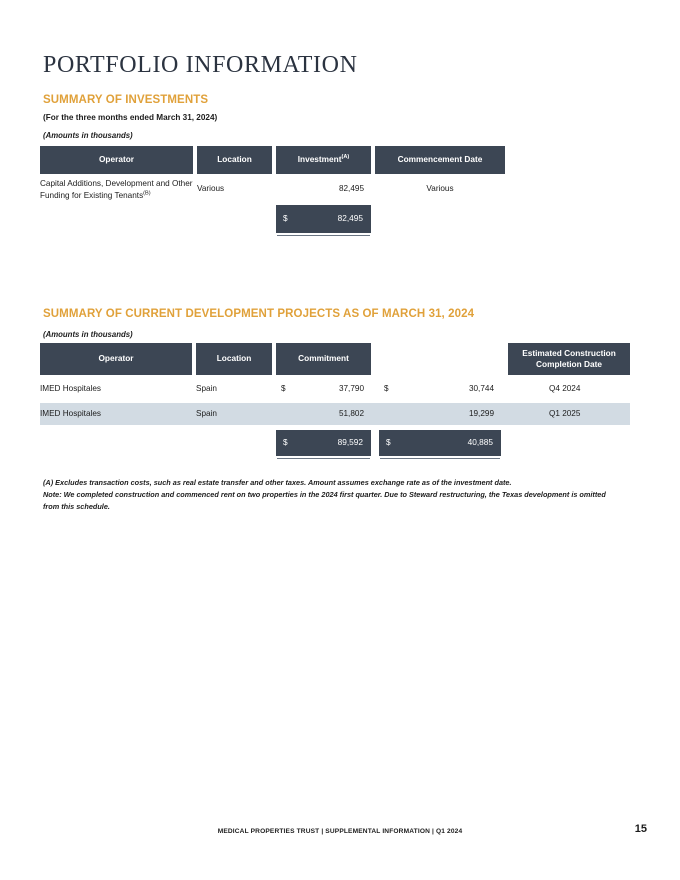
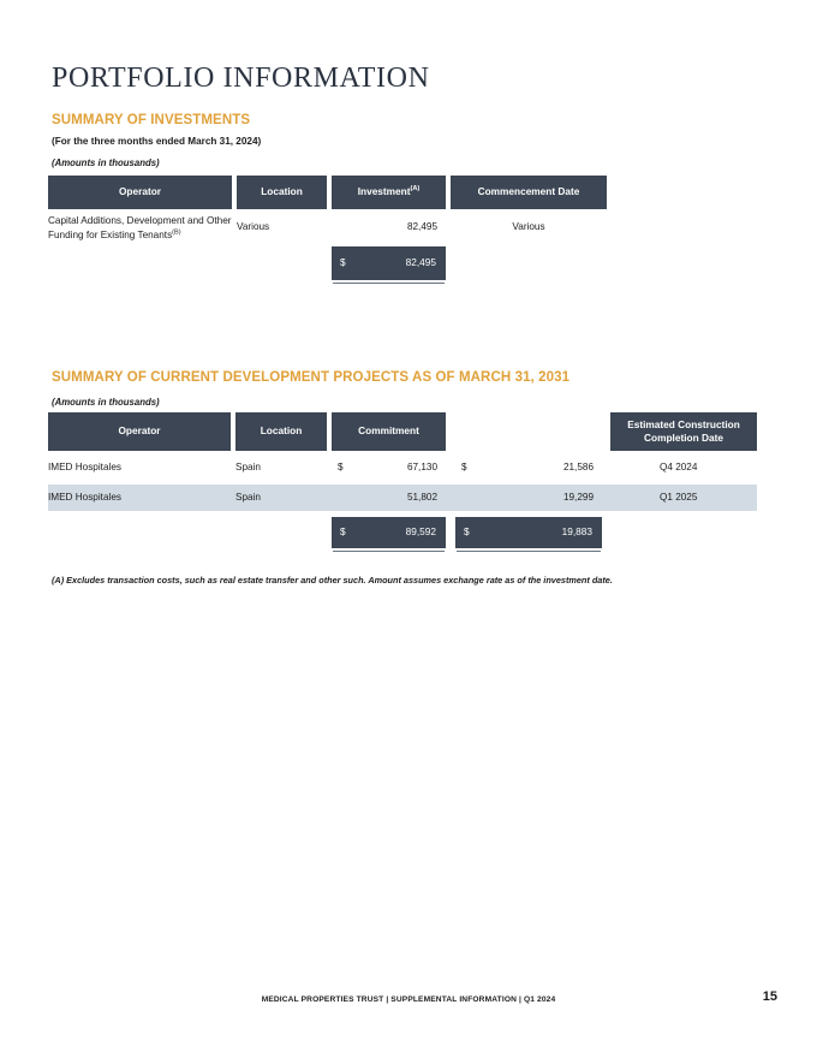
  PORTFOLIO INFORMATION
  SUMMARY OF INVESTMENTS
  (For the three months ended March 31, 2024)
  (Amounts in thousands)
  Operator
  Location
  Investment
  Commencement Date
  Capital Additions, Development and Other Funding for Existing Tenants
  Various
  82,495
  Various
  $
  82,495
- SUMMARY OF CURRENT DEVELOPMENT PROJECTS AS OF MARCH 31, 2024
+ SUMMARY OF CURRENT DEVELOPMENT PROJECTS AS OF MARCH 31, 2031
  (Amounts in thousands)
  Operator
  Location
  Commitment
  Estimated Construction Completion Date
  IMED Hospitales
  Spain
  $
- 37,790
+ 67,130
  $
- 30,744
+ 21,586
  Q4 2024
  IMED Hospitales
  Spain
  51,802
  19,299
  Q1 2025
  $
  89,592
  $
- 40,885
+ 19,883
- (A) Excludes transaction costs, such as real estate transfer and other taxes. Amount assumes exchange rate as of the investment date.
+ (A) Excludes transaction costs, such as real estate transfer and other such. Amount assumes exchange rate as of the investment date.
- Note: We completed construction and commenced rent on two properties in the 2024 first quarter. Due to Steward restructuring, the Texas development is omitted from this schedule.
  15
